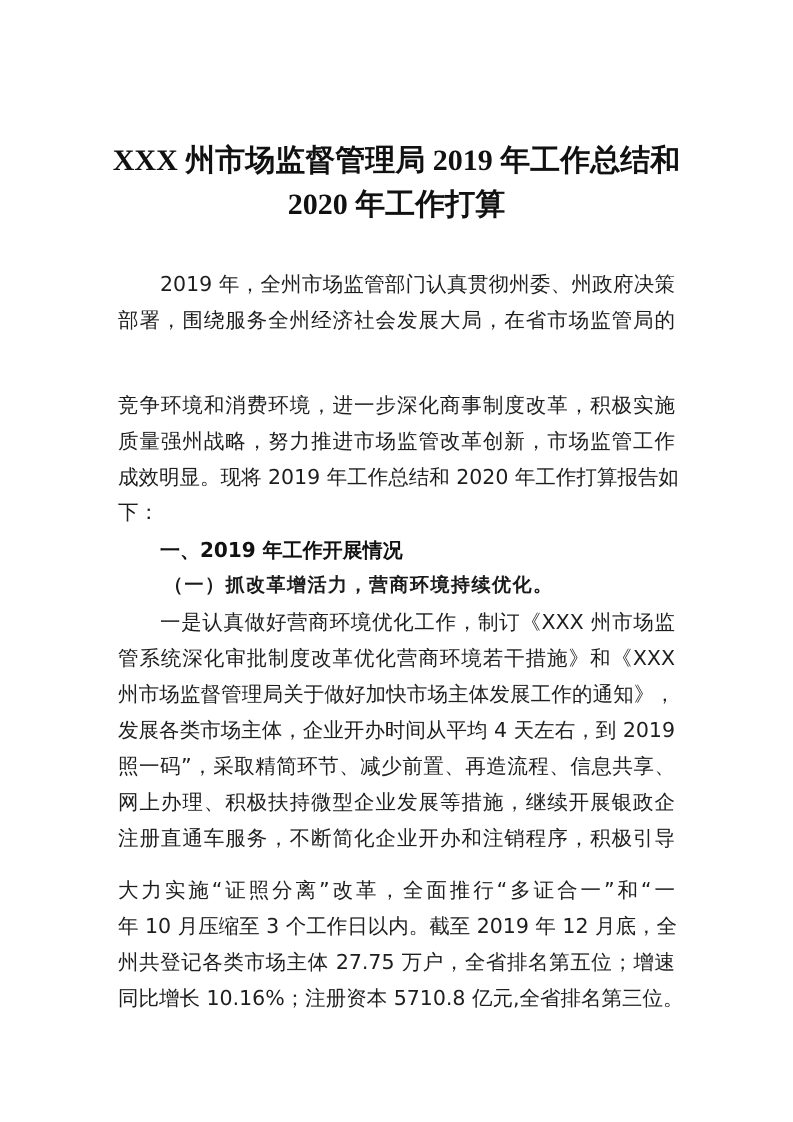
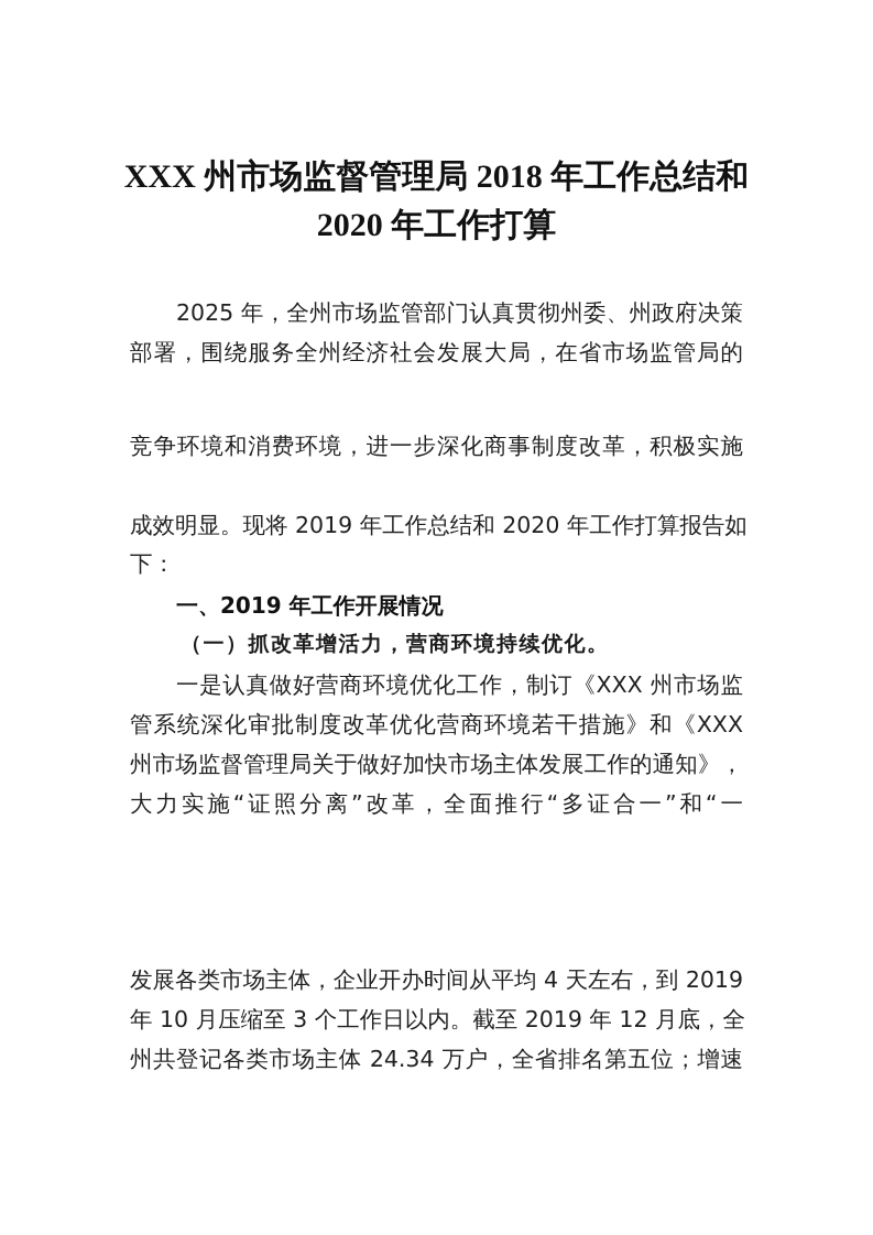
- XXX 州市场监督管理局 2019 年工作总结和
+ XXX 州市场监督管理局 2018 年工作总结和
  2020 年工作打算
- 2019 年，全州市场监管部门认真贯彻州委、州政府决策
+ 2025 年，全州市场监管部门认真贯彻州委、州政府决策
  部署，围绕服务全州经济社会发展大局，在省市场监管局的
  竞争环境和消费环境，进一步深化商事制度改革，积极实施
- 质量强州战略，努力推进市场监管改革创新，市场监管工作
  成效明显。现将 2019 年工作总结和 2020 年工作打算报告如
  下：
  一、2019 年工作开展情况
  （一）抓改革增活力，营商环境持续优化。
  一是认真做好营商环境优化工作，制订《XXX 州市场监
  管系统深化审批制度改革优化营商环境若干措施》和《XXX
  州市场监督管理局关于做好加快市场主体发展工作的通知》，
- 发展各类市场主体，企业开办时间从平均 4 天左右，到 2019
+ 大力实施“证照分离”改革，全面推行“多证合一”和“一
- 照一码”，采取精简环节、减少前置、再造流程、信息共享、
- 网上办理、积极扶持微型企业发展等措施，继续开展银政企
- 注册直通车服务，不断简化企业开办和注销程序，积极引导
- 大力实施“证照分离”改革，全面推行“多证合一”和“一
+ 发展各类市场主体，企业开办时间从平均 4 天左右，到 2019
  年 10 月压缩至 3 个工作日以内。截至 2019 年 12 月底，全
- 州共登记各类市场主体 27.75 万户，全省排名第五位；增速
+ 州共登记各类市场主体 24.34 万户，全省排名第五位；增速
- 同比增长 10.16%；注册资本 5710.8 亿元,全省排名第三位。
